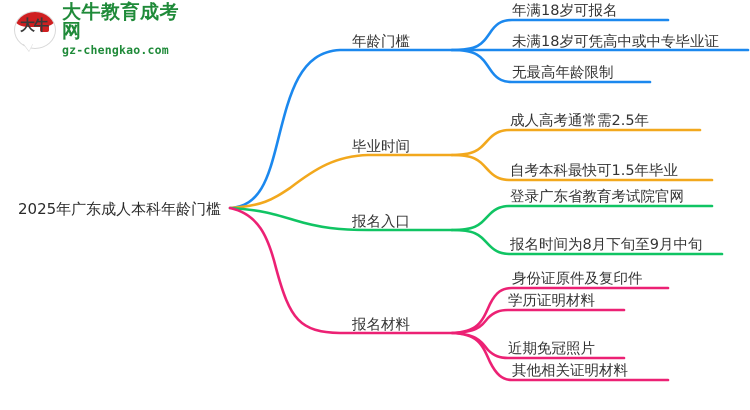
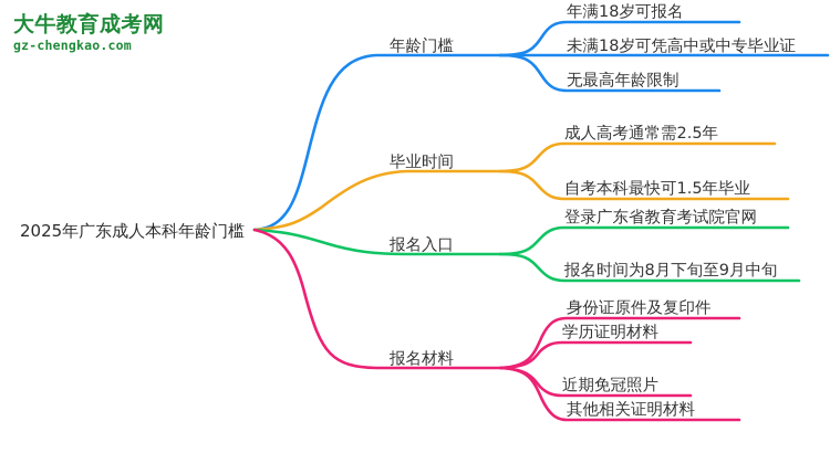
- 大牛
  大牛教育成考网
  gz-chengkao.com
  2025年广东成人本科年龄门槛
  年龄门槛
  毕业时间
  报名入口
  报名材料
  年满18岁可报名
  未满18岁可凭高中或中专毕业证
  无最高年龄限制
  成人高考通常需2.5年
  自考本科最快可1.5年毕业
  登录广东省教育考试院官网
  报名时间为8月下旬至9月中旬
  身份证原件及复印件
  学历证明材料
  近期免冠照片
  其他相关证明材料
